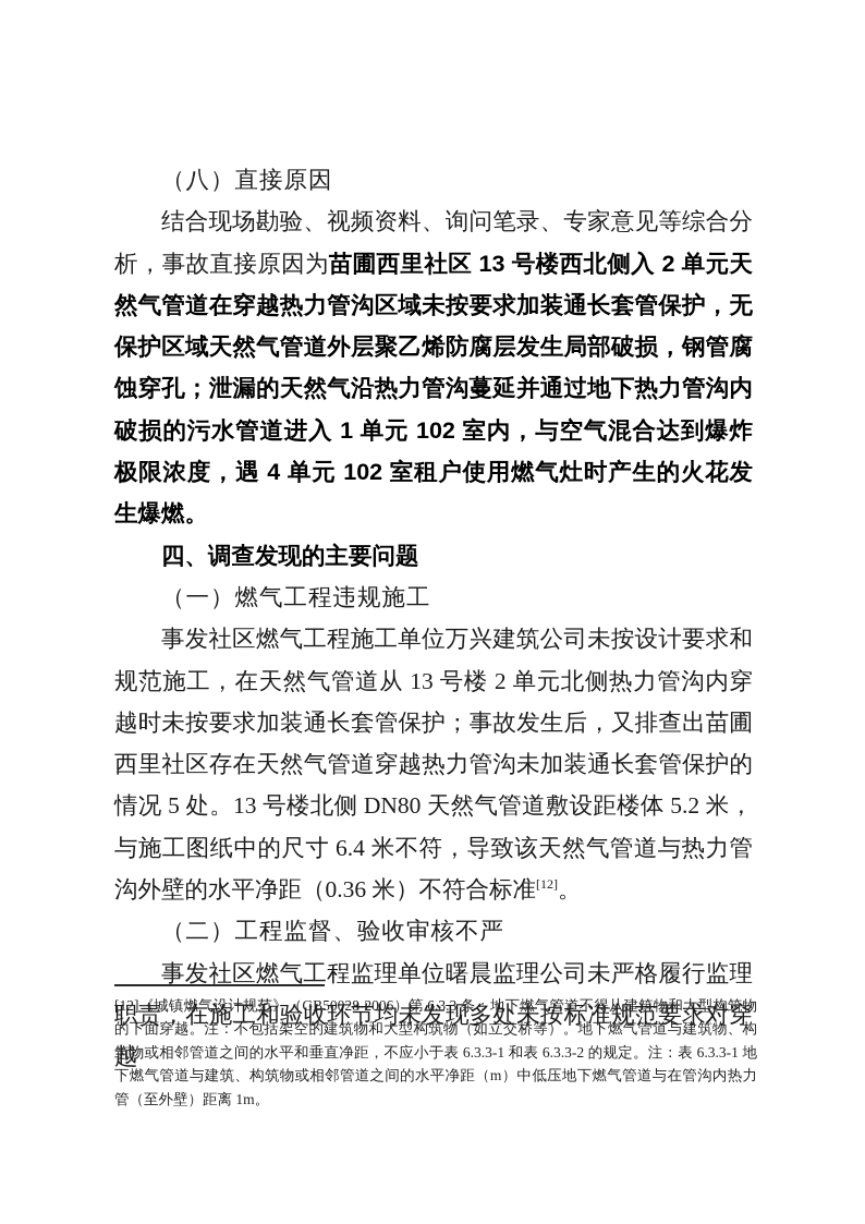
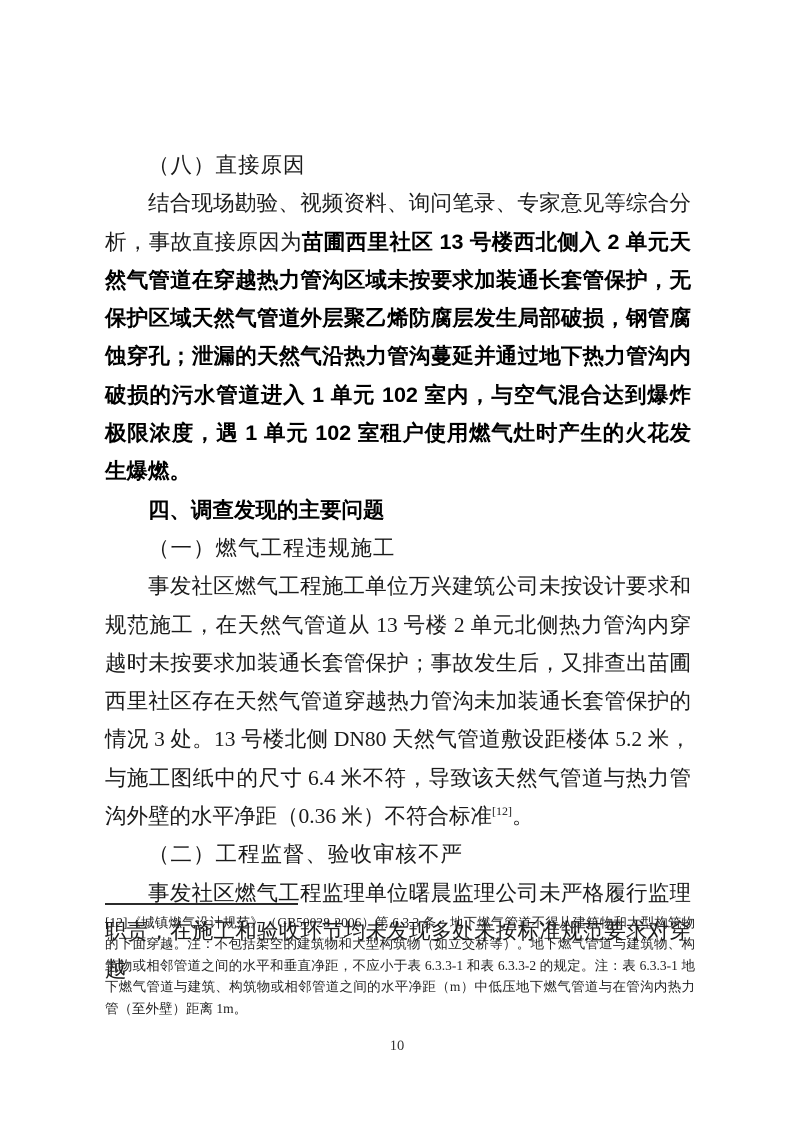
  （八）直接原因
- 结合现场勘验、视频资料、询问笔录、专家意见等综合分析，事故直接原因为苗圃西里社区 13 号楼西北侧入 2 单元天然气管道在穿越热力管沟区域未按要求加装通长套管保护，无保护区域天然气管道外层聚乙烯防腐层发生局部破损，钢管腐蚀穿孔；泄漏的天然气沿热力管沟蔓延并通过地下热力管沟内破损的污水管道进入 1 单元 102 室内，与空气混合达到爆炸极限浓度，遇 4 单元 102 室租户使用燃气灶时产生的火花发生爆燃。
+ 结合现场勘验、视频资料、询问笔录、专家意见等综合分析，事故直接原因为苗圃西里社区 13 号楼西北侧入 2 单元天然气管道在穿越热力管沟区域未按要求加装通长套管保护，无保护区域天然气管道外层聚乙烯防腐层发生局部破损，钢管腐蚀穿孔；泄漏的天然气沿热力管沟蔓延并通过地下热力管沟内破损的污水管道进入 1 单元 102 室内，与空气混合达到爆炸极限浓度，遇 1 单元 102 室租户使用燃气灶时产生的火花发生爆燃。
  四、调查发现的主要问题
  （一）燃气工程违规施工
- 事发社区燃气工程施工单位万兴建筑公司未按设计要求和规范施工，在天然气管道从 13 号楼 2 单元北侧热力管沟内穿越时未按要求加装通长套管保护；事故发生后，又排查出苗圃西里社区存在天然气管道穿越热力管沟未加装通长套管保护的情况 5 处。13 号楼北侧 DN80 天然气管道敷设距楼体 5.2 米，与施工图纸中的尺寸 6.4 米不符，导致该天然气管道与热力管沟外壁的水平净距（0.36 米）不符合标准[12]。
+ 事发社区燃气工程施工单位万兴建筑公司未按设计要求和规范施工，在天然气管道从 13 号楼 2 单元北侧热力管沟内穿越时未按要求加装通长套管保护；事故发生后，又排查出苗圃西里社区存在天然气管道穿越热力管沟未加装通长套管保护的情况 3 处。13 号楼北侧 DN80 天然气管道敷设距楼体 5.2 米，与施工图纸中的尺寸 6.4 米不符，导致该天然气管道与热力管沟外壁的水平净距（0.36 米）不符合标准[12]。
  （二）工程监督、验收审核不严
  事发社区燃气工程监理单位曙晨监理公司未严格履行监理职责，在施工和验收环节均未发现多处未按标准规范要求对穿越
  [12]《城镇燃气设计规范》（GB50028-2006）第 6.3.3 条：地下燃气管道不得从建筑物和大型构筑物的下面穿越。注：不包括架空的建筑物和大型构筑物（如立交桥等）。地下燃气管道与建筑物、构筑物或相邻管道之间的水平和垂直净距，不应小于表 6.3.3-1 和表 6.3.3-2 的规定。注：表 6.3.3-1 地下燃气管道与建筑、构筑物或相邻管道之间的水平净距（m）中低压地下燃气管道与在管沟内热力管（至外壁）距离 1m。
+ 10
